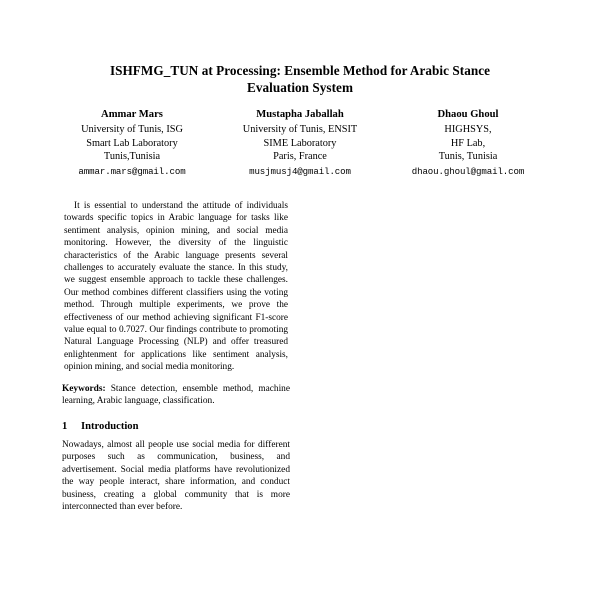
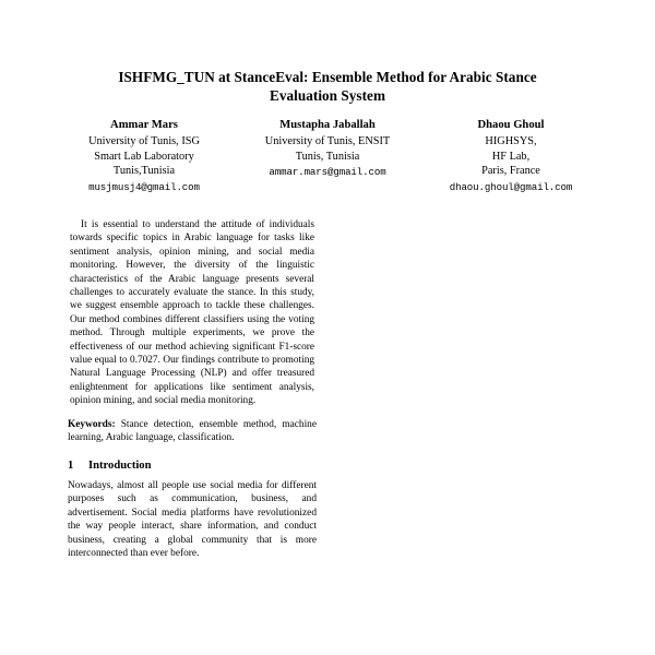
- ISHFMG_TUN at Processing: Ensemble Method for Arabic Stance Evaluation System
+ ISHFMG_TUN at StanceEval: Ensemble Method for Arabic Stance Evaluation System
  Ammar Mars
  University of Tunis, ISG
  Smart Lab Laboratory
  Tunis,Tunisia
- ammar.mars@gmail.com
+ musjmusj4@gmail.com
  Mustapha Jaballah
  University of Tunis, ENSIT
- SIME Laboratory
- Paris, France
+ Tunis, Tunisia
- musjmusj4@gmail.com
+ ammar.mars@gmail.com
  Dhaou Ghoul
  HIGHSYS,
  HF Lab,
- Tunis, Tunisia
+ Paris, France
  dhaou.ghoul@gmail.com
  It is essential to understand the attitude of individuals towards specific topics in Arabic language for tasks like sentiment analysis, opinion mining, and social media monitoring. However, the diversity of the linguistic characteristics of the Arabic language presents several challenges to accurately evaluate the stance. In this study, we suggest ensemble approach to tackle these challenges. Our method combines different classifiers using the voting method. Through multiple experiments, we prove the effectiveness of our method achieving significant F1-score value equal to 0.7027. Our findings contribute to promoting Natural Language Processing (NLP) and offer treasured enlightenment for applications like sentiment analysis, opinion mining, and social media monitoring.
  Keywords: Stance detection, ensemble method, machine learning, Arabic language, classification.
  1
  Introduction
  Nowadays, almost all people use social media for different purposes such as communication, business, and advertisement. Social media platforms have revolutionized the way people interact, share information, and conduct business, creating a global community that is more interconnected than ever before.
